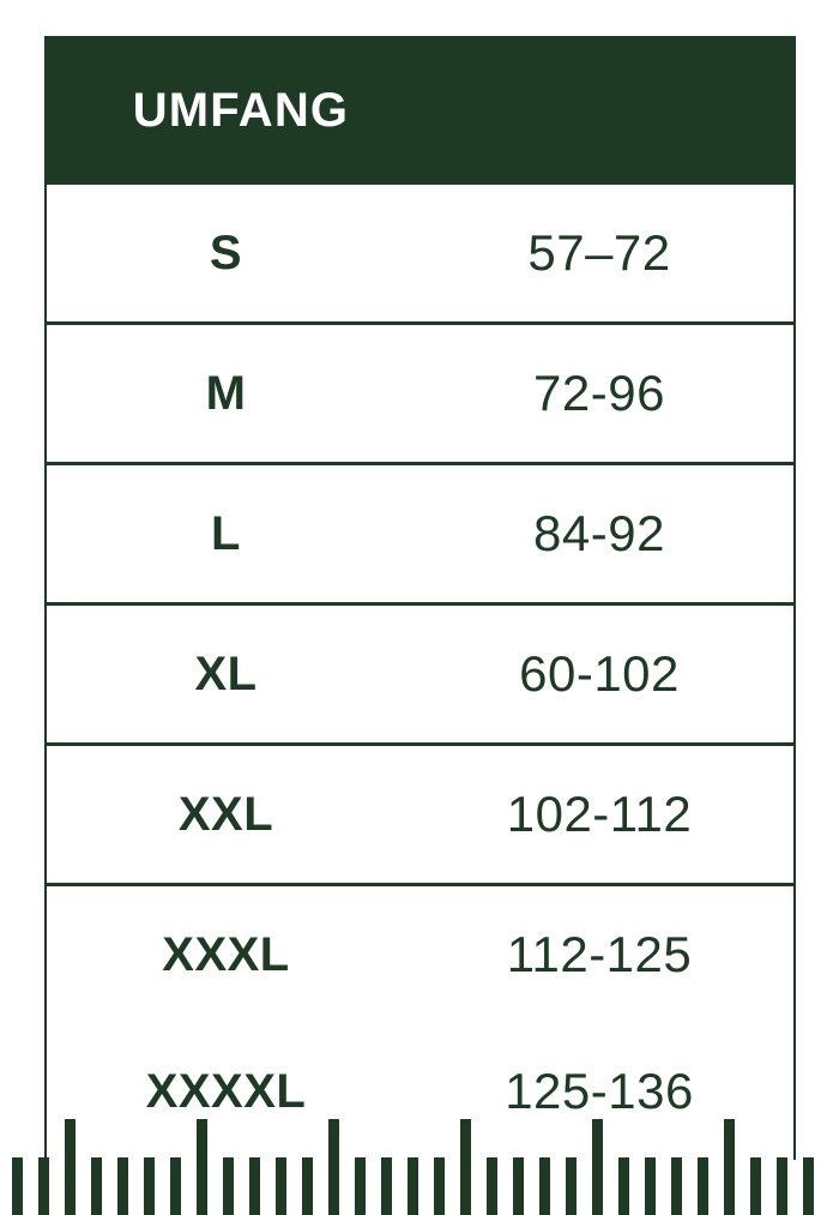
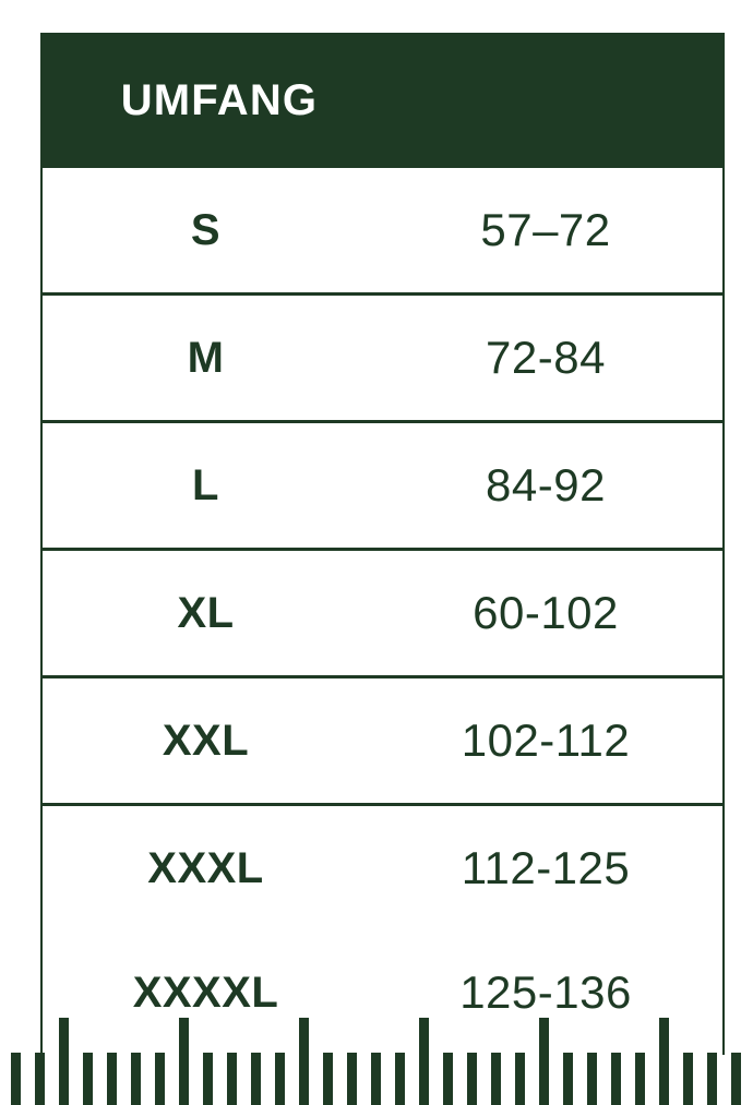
  UMFANG
  S
  57–72
  M
- 72-96
+ 72-84
  L
  84-92
  XL
  60-102
  XXL
  102-112
  XXXL
  112-125
  XXXXL
  125-136
